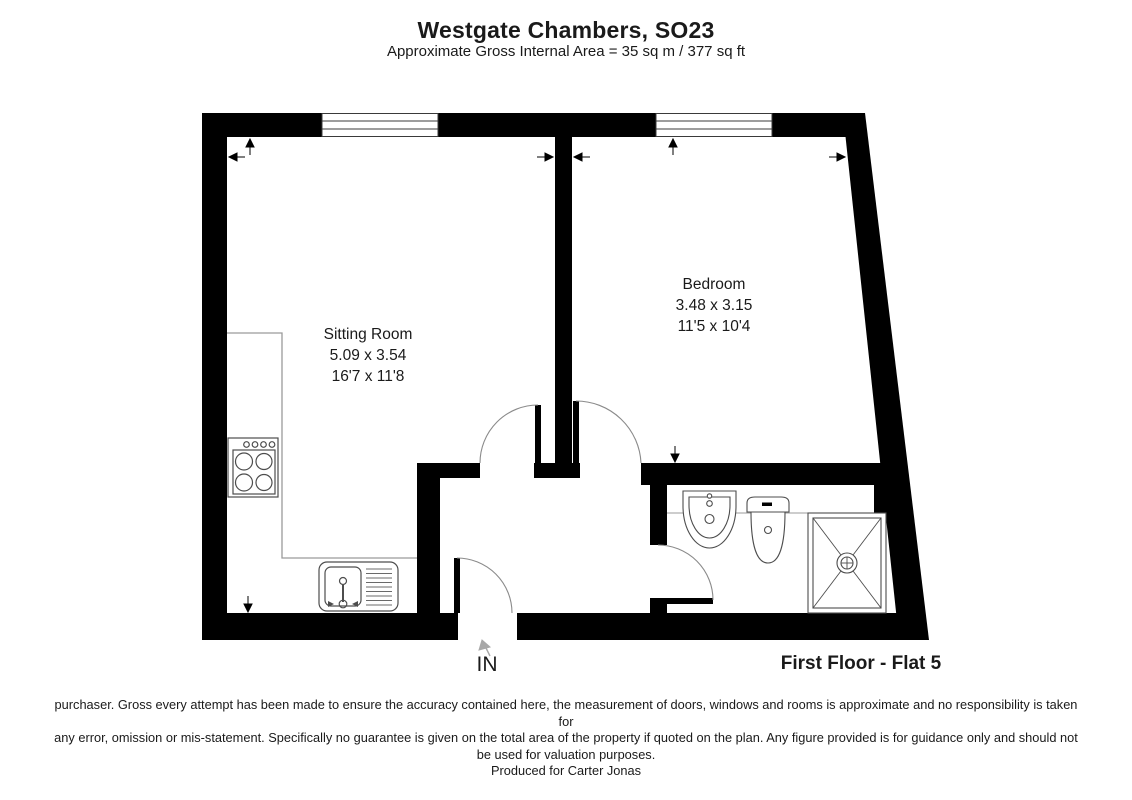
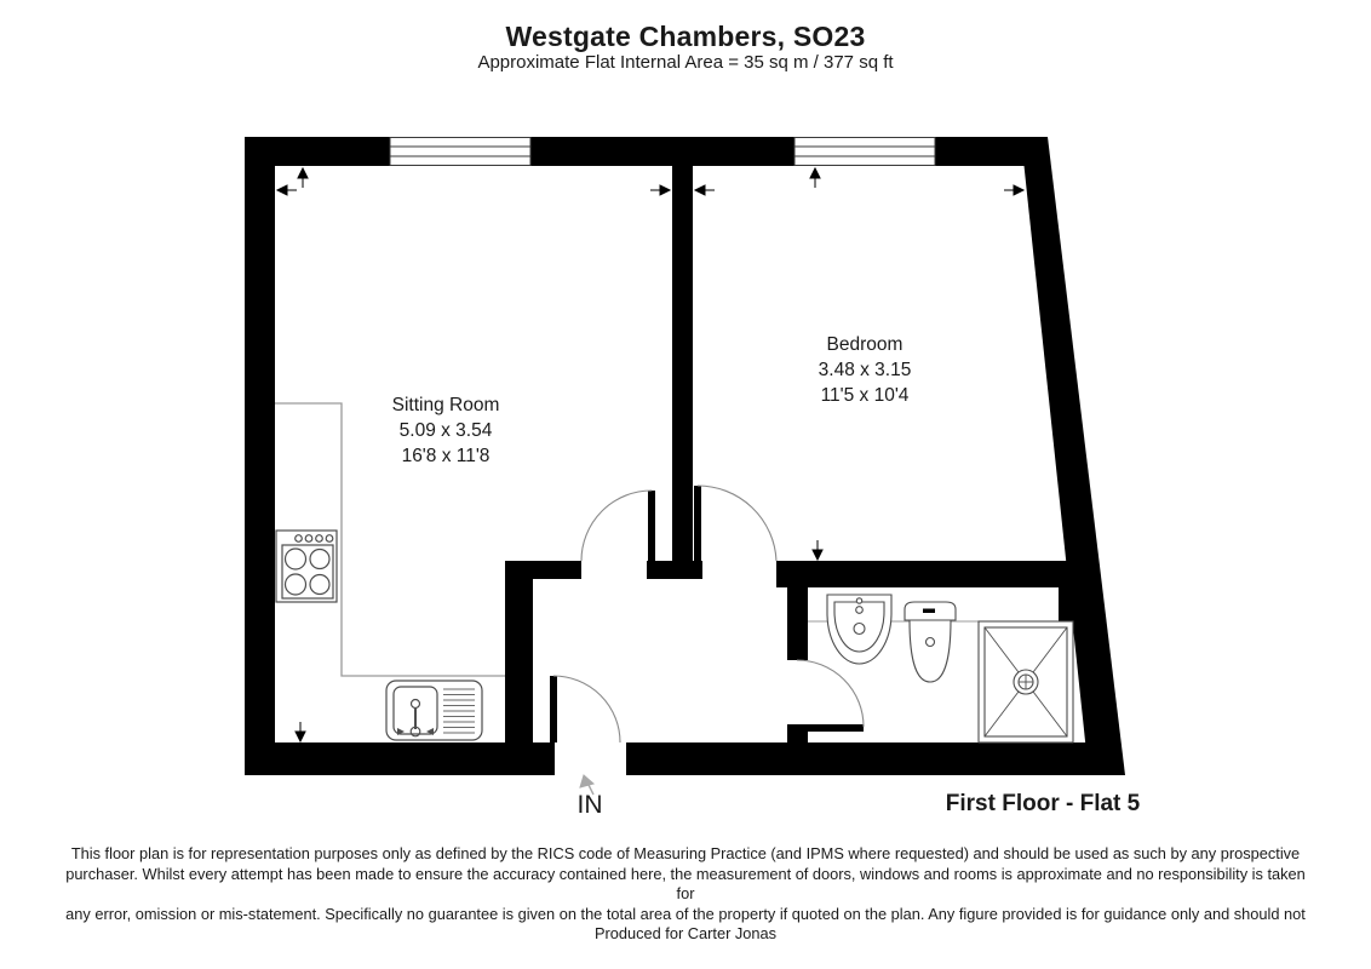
  Westgate Chambers, SO23
- Approximate Gross Internal Area = 35 sq m / 377 sq ft
+ Approximate Flat Internal Area = 35 sq m / 377 sq ft
  Sitting Room
  5.09 x 3.54
- 16'7 x 11'8
+ 16'8 x 11'8
  Bedroom
  3.48 x 3.15
  11'5 x 10'4
  IN
  First Floor - Flat 5
+ This floor plan is for representation purposes only as defined by the RICS code of Measuring Practice (and IPMS where requested) and should be used as such by any prospective
- purchaser. Gross every attempt has been made to ensure the accuracy contained here, the measurement of doors, windows and rooms is approximate and no responsibility is taken for
+ purchaser. Whilst every attempt has been made to ensure the accuracy contained here, the measurement of doors, windows and rooms is approximate and no responsibility is taken for
  any error, omission or mis-statement. Specifically no guarantee is given on the total area of the property if quoted on the plan. Any figure provided is for guidance only and should not
- be used for valuation purposes.
  Produced for Carter Jonas
